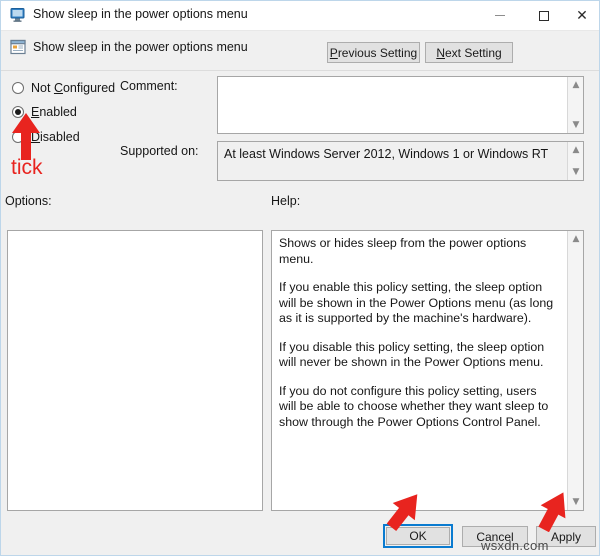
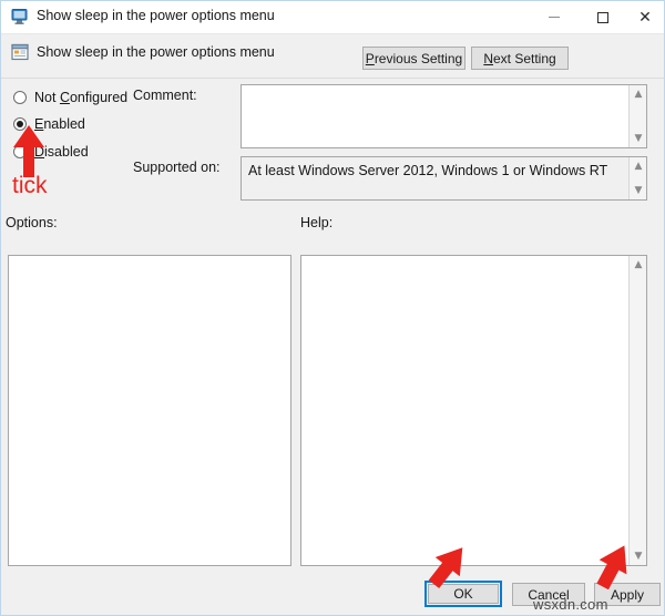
  Show sleep in the power options menu
  ✕
  Show sleep in the power options menu
  Previous Setting
  Next Setting
  Not Configured
  Enabled
  Disabled
  Comment:
  ▲
  ▼
  Supported on:
  At least Windows Server 2012, Windows 1 or Windows RT
  ▲
  ▼
  Options:
  Help:
- Shows or hides sleep from the power options menu.
- If you enable this policy setting, the sleep option will be shown in the Power Options menu (as long as it is supported by the machine's hardware).
- If you disable this policy setting, the sleep option will never be shown in the Power Options menu.
- If you do not configure this policy setting, users will be able to choose whether they want sleep to show through the Power Options Control Panel.
  ▲
  ▼
  OK
  Cancel
  Apply
  tick
  wsxdn.com
